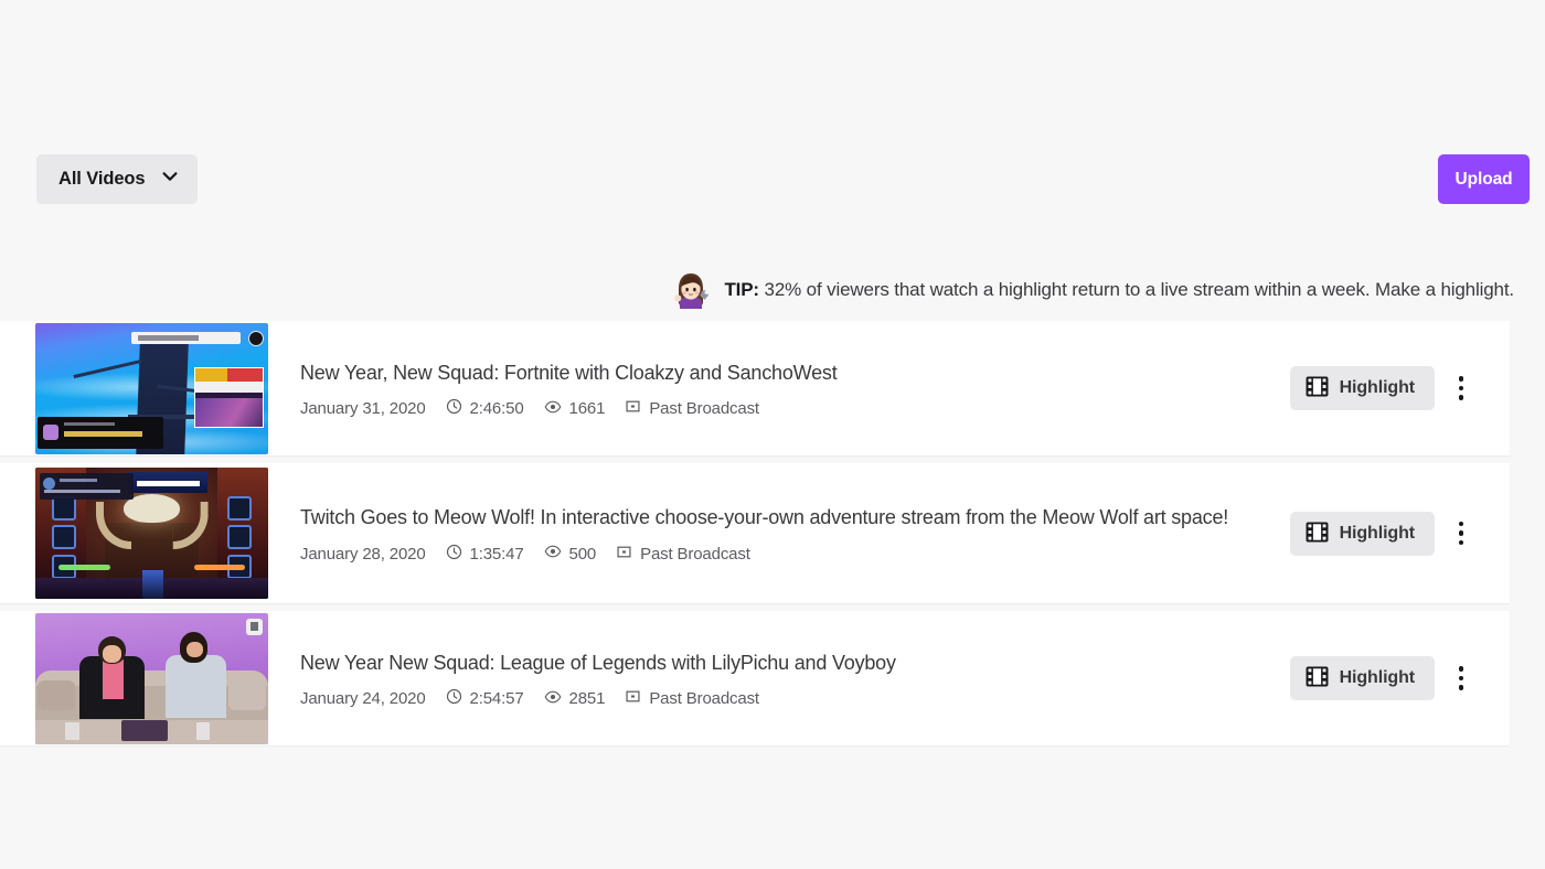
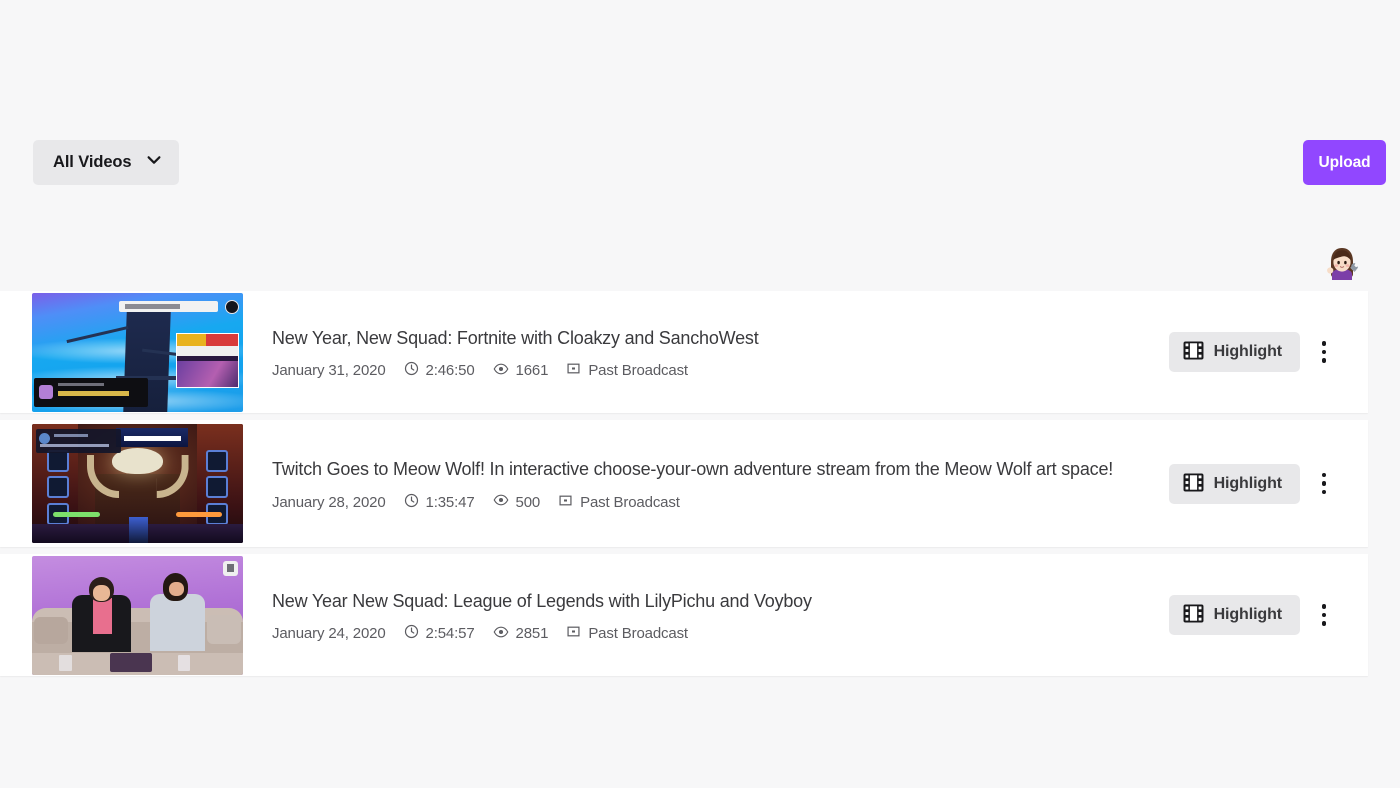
  All Videos
  Upload
- TIP: 32% of viewers that watch a highlight return to a live stream within a week. Make a highlight.
  New Year, New Squad: Fortnite with Cloakzy and SanchoWest
  January 31, 2020
  2:46:50
  1661
  Past Broadcast
  Highlight
  Twitch Goes to Meow Wolf! In interactive choose-your-own adventure stream from the Meow Wolf art space!
  January 28, 2020
  1:35:47
  500
  Past Broadcast
  Highlight
  New Year New Squad: League of Legends with LilyPichu and Voyboy
  January 24, 2020
  2:54:57
  2851
  Past Broadcast
  Highlight
